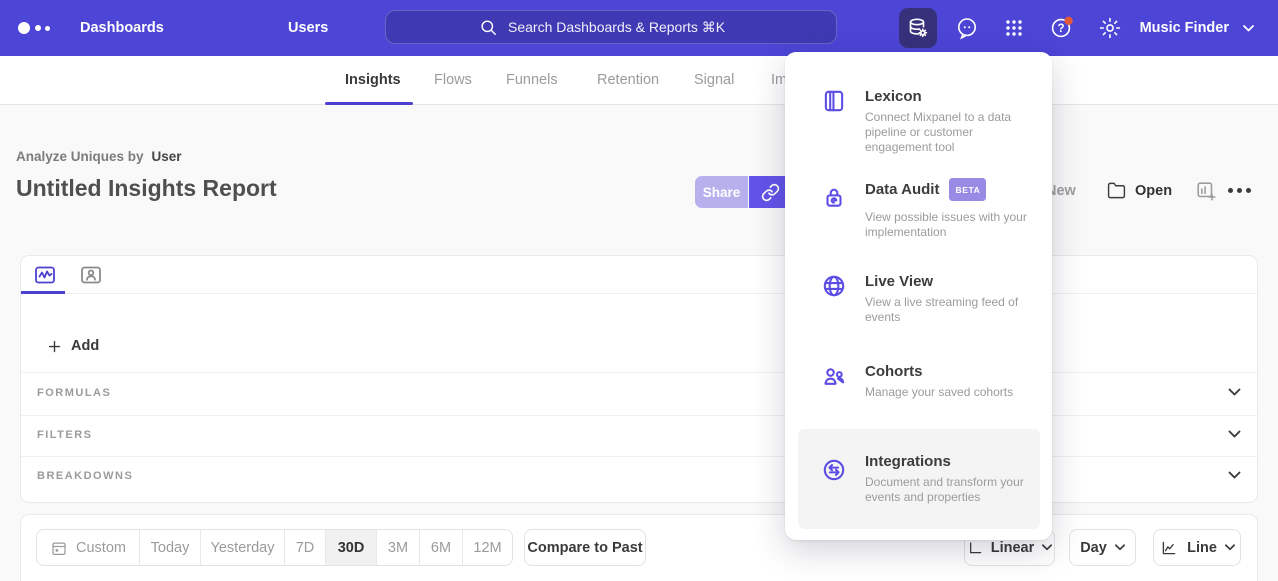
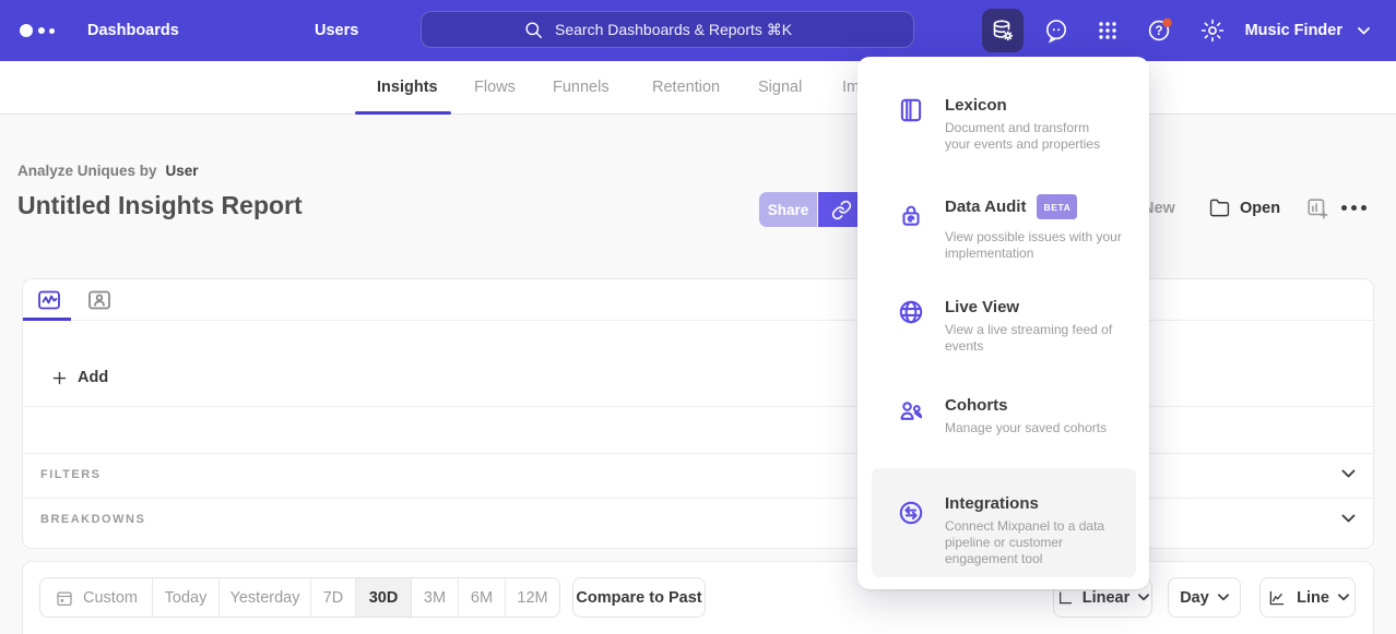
  Dashboards
  Users
  Search Dashboards & Reports ⌘K
  ?
  Music Finder
  Insights
  Flows
  Funnels
  Retention
  Signal
  Analyze Uniques by User
  Untitled Insights Report
  Share
  Open
  Add
- FORMULAS
  FILTERS
  BREAKDOWNS
  Custom
  Today
  Yesterday
  7D
  30D
  3M
  6M
  12M
  Compare to Past
  Linear
  Day
  Line
  Lexicon
- Connect Mixpanel to a data pipeline or customer engagement tool
+ Document and transform your events and properties
  Data Audit
  BETA
  View possible issues with your implementation
  Live View
  View a live streaming feed of events
  Cohorts
  Manage your saved cohorts
  Integrations
- Document and transform your events and properties
+ Connect Mixpanel to a data pipeline or customer engagement tool
